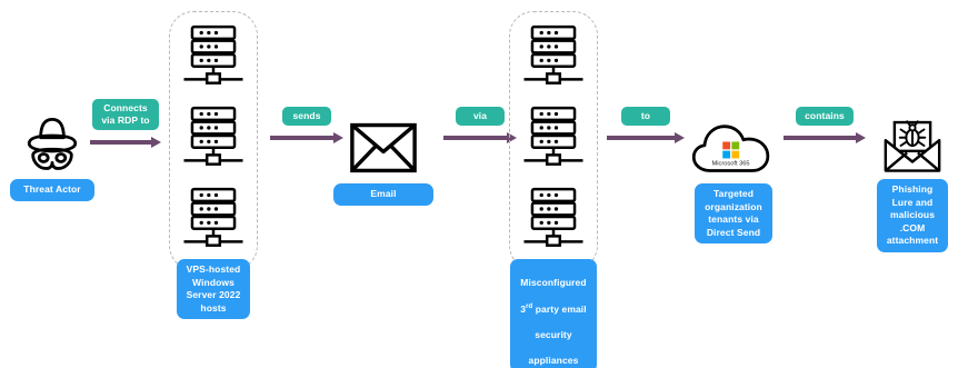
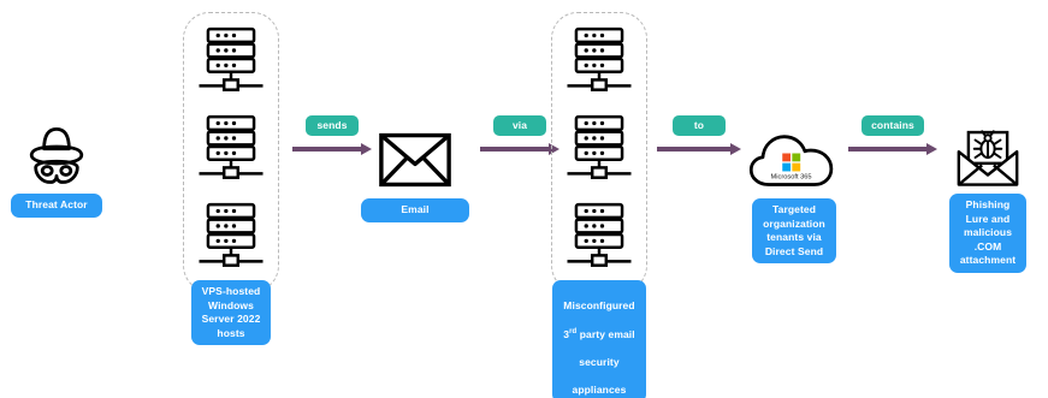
  Threat Actor
- Connects
- via RDP to
  VPS-hosted
  Windows
  Server 2022
  hosts
  sends
  Email
  via
  Misconfigured
  3 party email
  security
  appliances
  to
  Targeted
  organization
  tenants via
  Direct Send
  contains
  Phishing
  Lure and
  malicious
  .COM
  attachment
